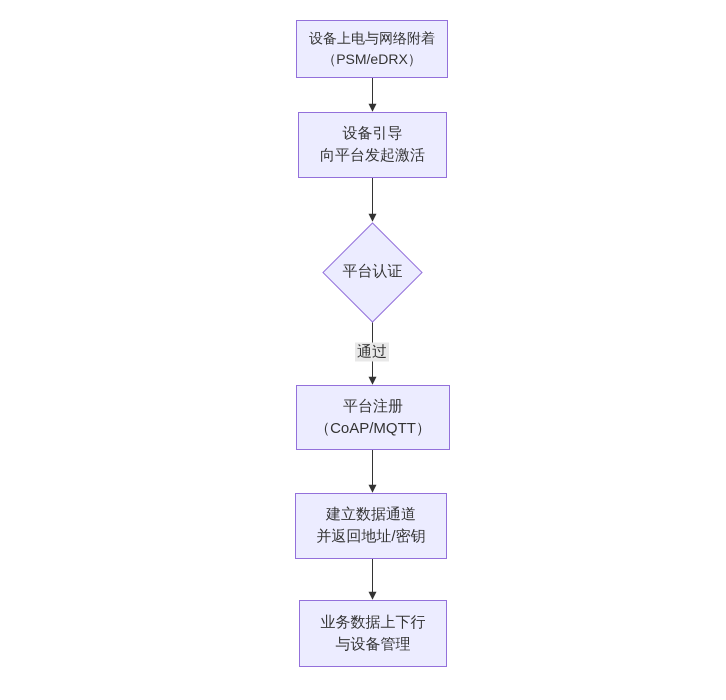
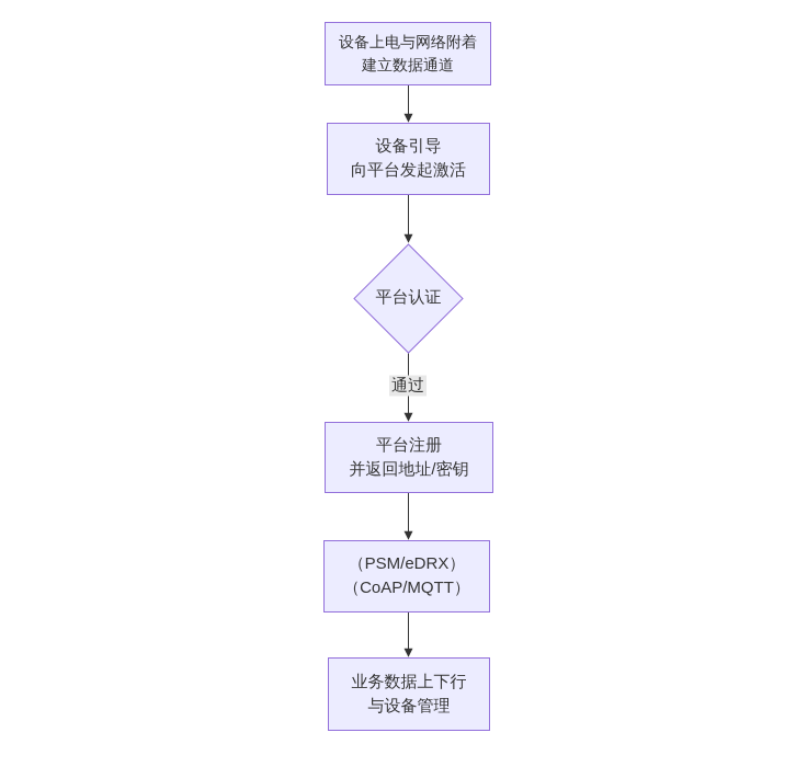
  设备上电与网络附着
- （PSM/eDRX）
+ 建立数据通道
  设备引导
  向平台发起激活
  平台认证
  通过
  平台注册
- （CoAP/MQTT）
+ 并返回地址/密钥
- 建立数据通道
+ （PSM/eDRX）
- 并返回地址/密钥
+ （CoAP/MQTT）
  业务数据上下行
  与设备管理
